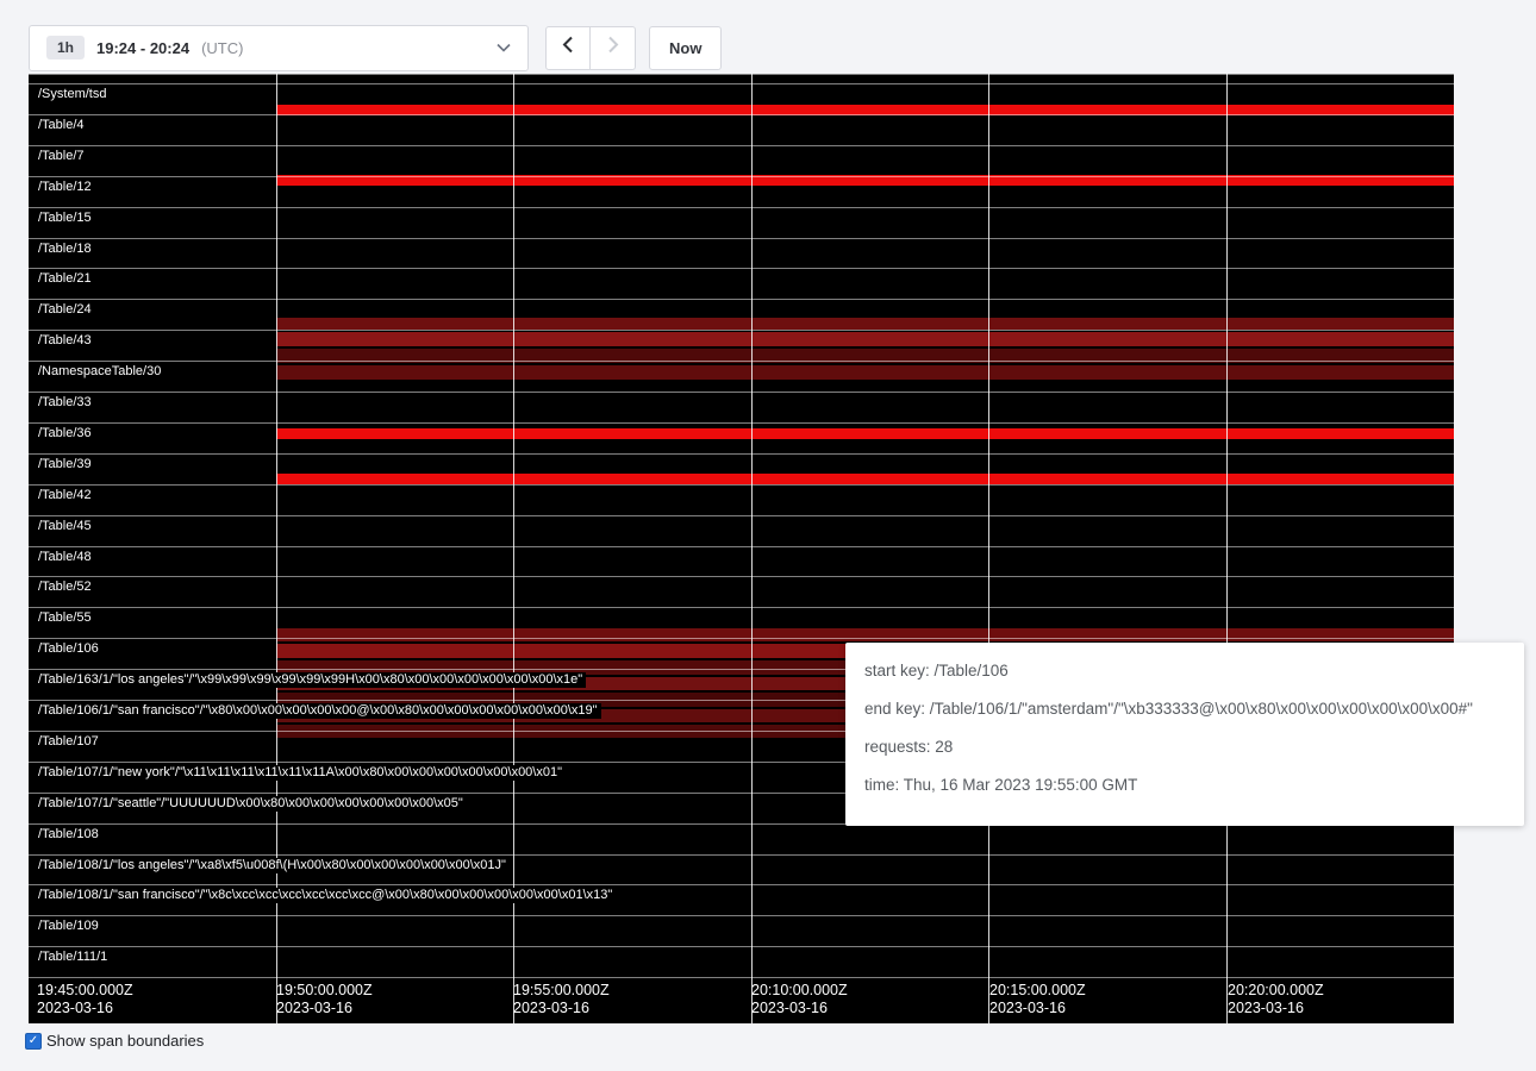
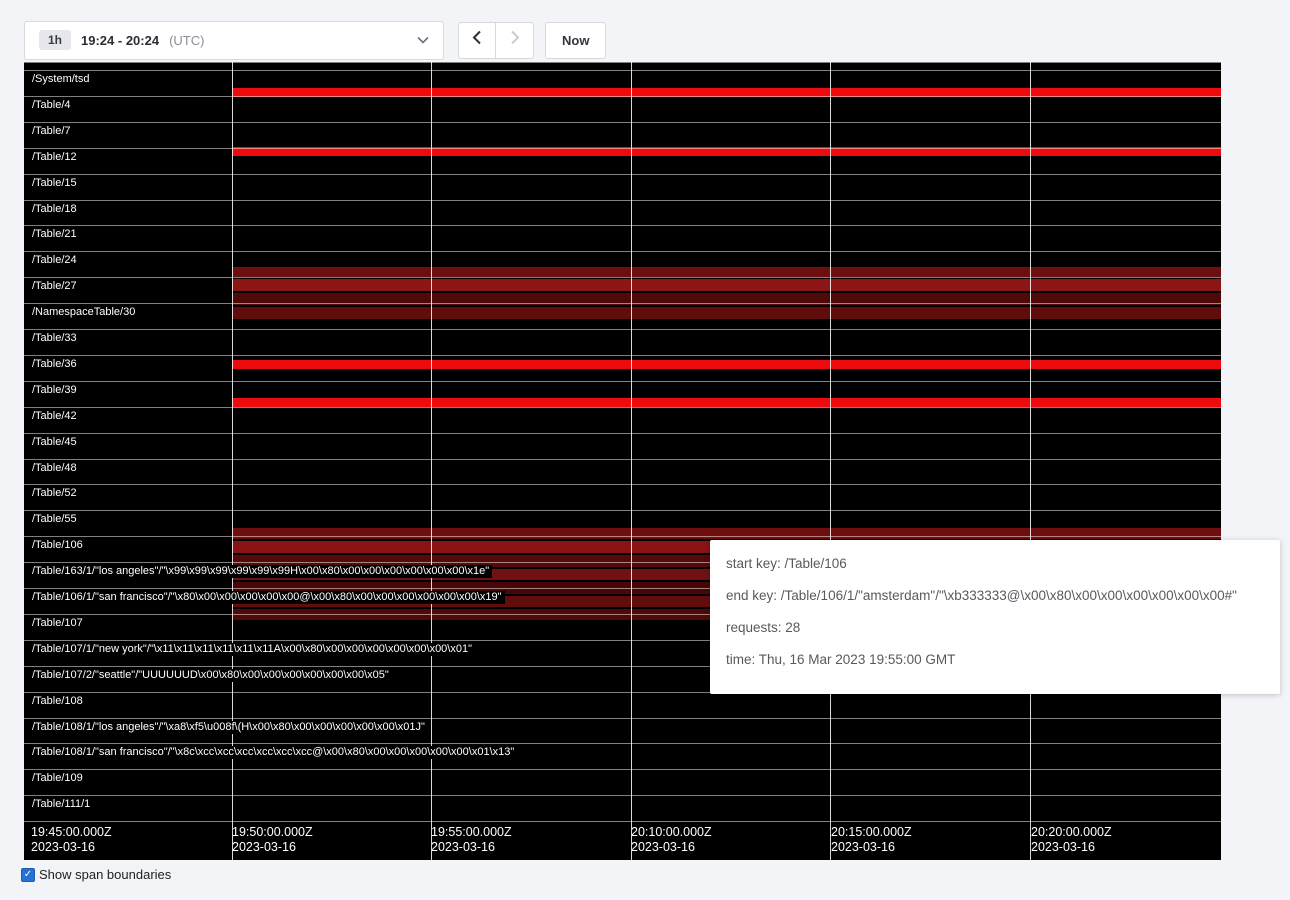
  1h
  19:24 - 20:24
  (UTC)
  Now
  /System/tsd
  /Table/4
  /Table/7
  /Table/12
  /Table/15
  /Table/18
  /Table/21
  /Table/24
- /Table/43
+ /Table/27
  /NamespaceTable/30
  /Table/33
  /Table/36
  /Table/39
  /Table/42
  /Table/45
  /Table/48
  /Table/52
  /Table/55
  /Table/106
  /Table/163/1/"los angeles"/"\x99\x99\x99\x99\x99\x99H\x00\x80\x00\x00\x00\x00\x00\x00\x1e"
  /Table/106/1/"san francisco"/"\x80\x00\x00\x00\x00\x00@\x00\x80\x00\x00\x00\x00\x00\x00\x19"
  /Table/107
  /Table/107/1/"new york"/"\x11\x11\x11\x11\x11\x11A\x00\x80\x00\x00\x00\x00\x00\x00\x01"
- /Table/107/1/"seattle"/"UUUUUUD\x00\x80\x00\x00\x00\x00\x00\x00\x05"
+ /Table/107/2/"seattle"/"UUUUUUD\x00\x80\x00\x00\x00\x00\x00\x00\x05"
  /Table/108
  /Table/108/1/"los angeles"/"\xa8\xf5\u008f\(H\x00\x80\x00\x00\x00\x00\x00\x01J"
  /Table/108/1/"san francisco"/"\x8c\xcc\xcc\xcc\xcc\xcc\xcc@\x00\x80\x00\x00\x00\x00\x00\x01\x13"
  /Table/109
  /Table/111/1
  19:45:00.000Z
  2023-03-16
  19:50:00.000Z
  2023-03-16
  19:55:00.000Z
  2023-03-16
  20:10:00.000Z
  2023-03-16
  20:15:00.000Z
  2023-03-16
  20:20:00.000Z
  2023-03-16
  start key: /Table/106
  end key: /Table/106/1/"amsterdam"/"\xb333333@\x00\x80\x00\x00\x00\x00\x00\x00#"
  requests: 28
  time: Thu, 16 Mar 2023 19:55:00 GMT
  Show span boundaries
